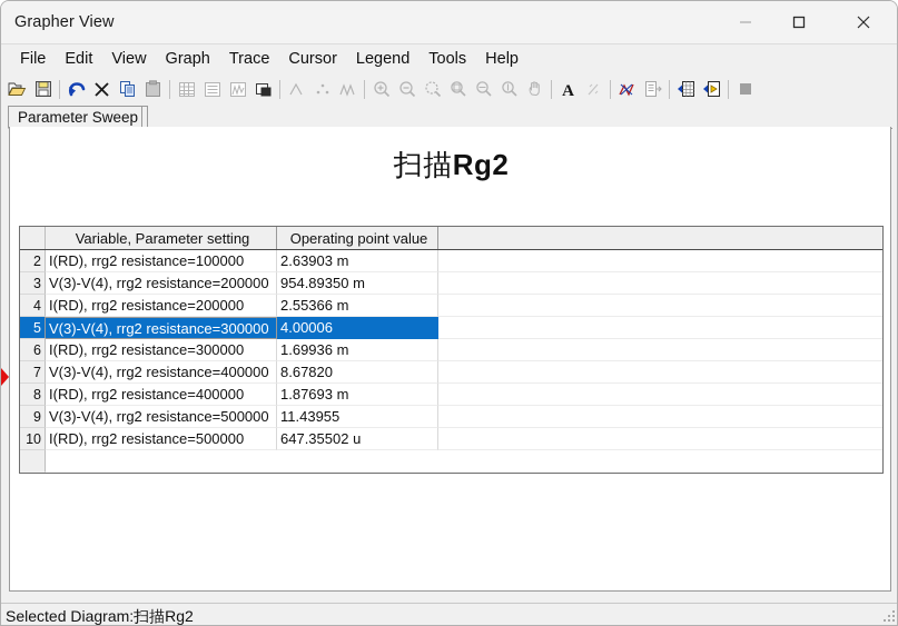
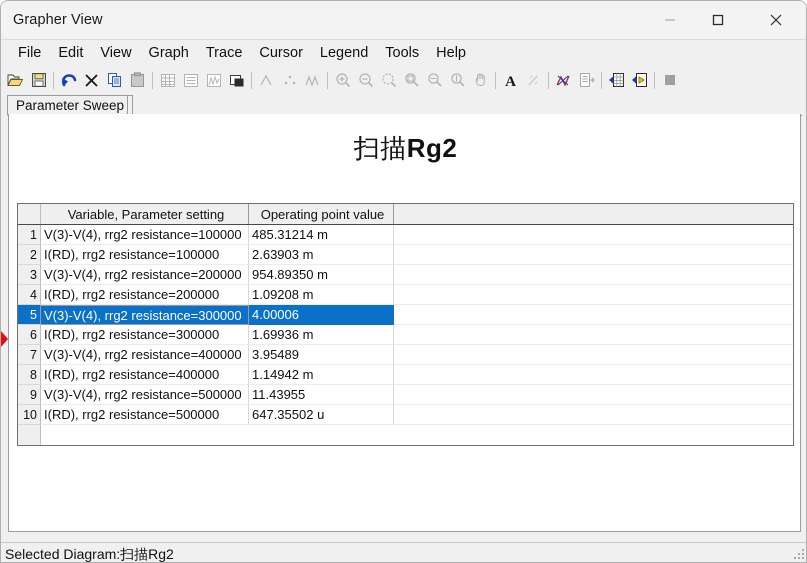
  Grapher View
  File
  Edit
  View
  Graph
  Trace
  Cursor
  Legend
  Tools
  Help
  A
  Parameter Sweep
  扫描Rg2
  Variable, Parameter setting
  Operating point value
+ 1
+ V(3)-V(4), rrg2 resistance=100000
+ 485.31214 m
  2
  I(RD), rrg2 resistance=100000
  2.63903 m
  3
  V(3)-V(4), rrg2 resistance=200000
  954.89350 m
  4
  I(RD), rrg2 resistance=200000
- 2.55366 m
+ 1.09208 m
  5
  V(3)-V(4), rrg2 resistance=300000
  4.00006
  6
  I(RD), rrg2 resistance=300000
  1.69936 m
  7
  V(3)-V(4), rrg2 resistance=400000
- 8.67820
+ 3.95489
  8
  I(RD), rrg2 resistance=400000
- 1.87693 m
+ 1.14942 m
  9
  V(3)-V(4), rrg2 resistance=500000
  11.43955
  10
  I(RD), rrg2 resistance=500000
  647.35502 u
  Selected Diagram:扫描Rg2
